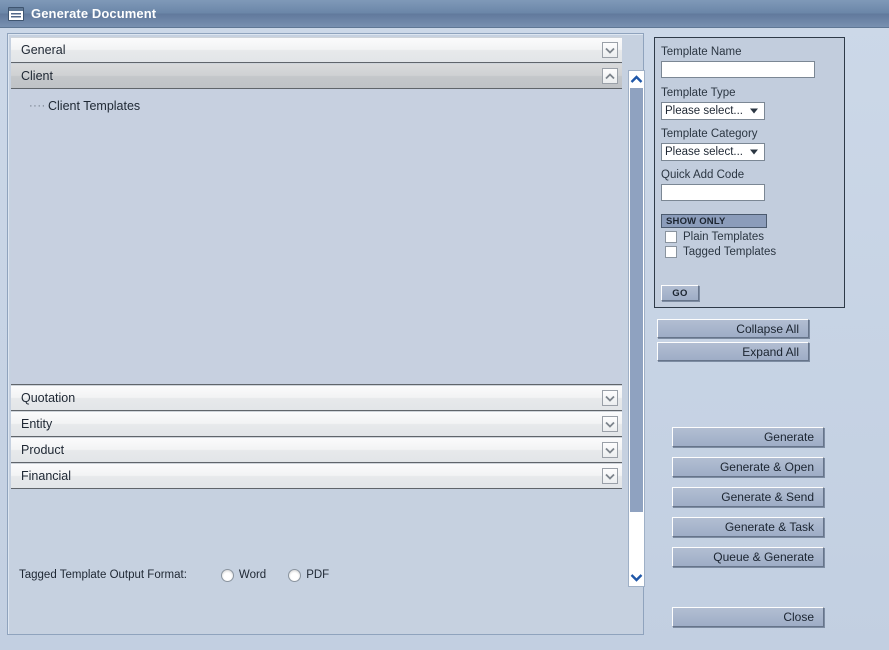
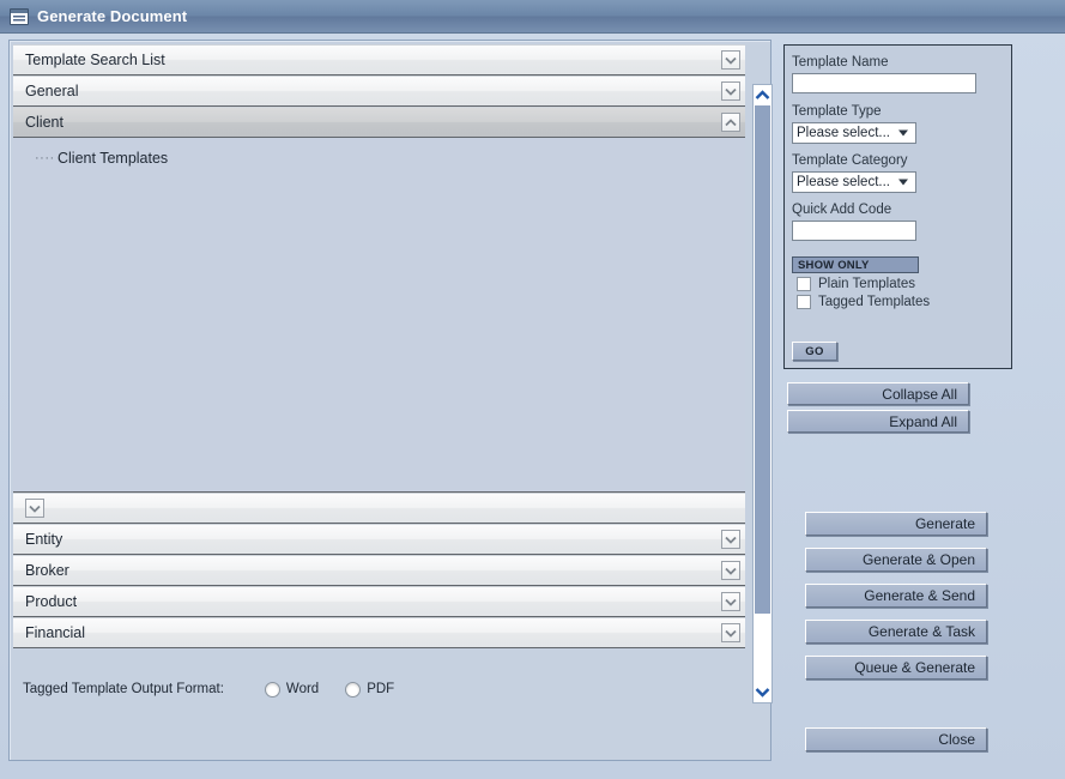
  Generate Document
+ Template Search List
  General
  Client
  ····
  Client Templates
- Quotation
  Entity
+ Broker
  Product
  Financial
  Tagged Template Output Format:
  Word
  PDF
  Template Name
  Template Type
  Please select...
  Template Category
  Please select...
  Quick Add Code
  SHOW ONLY
  Plain Templates
  Tagged Templates
  GO
  Collapse All
  Expand All
  Generate
  Generate & Open
  Generate & Send
  Generate & Task
  Queue & Generate
  Close
